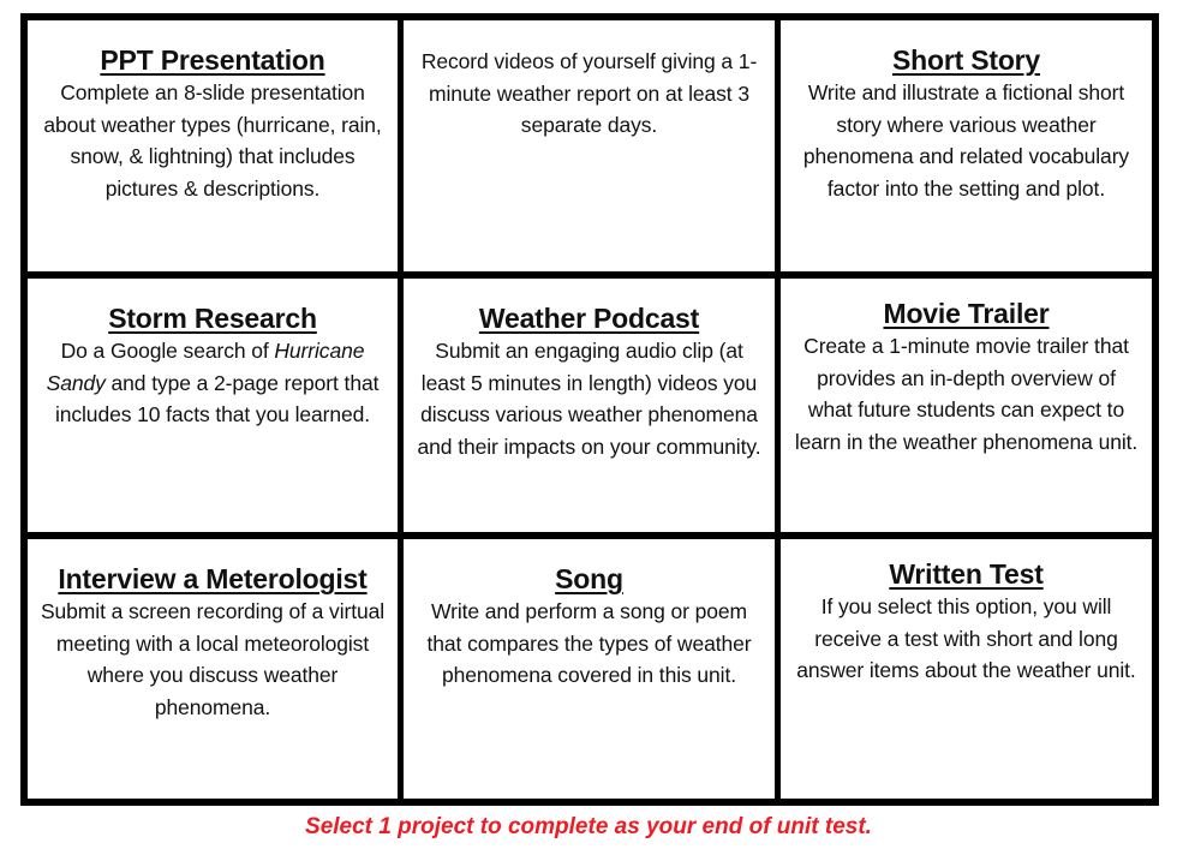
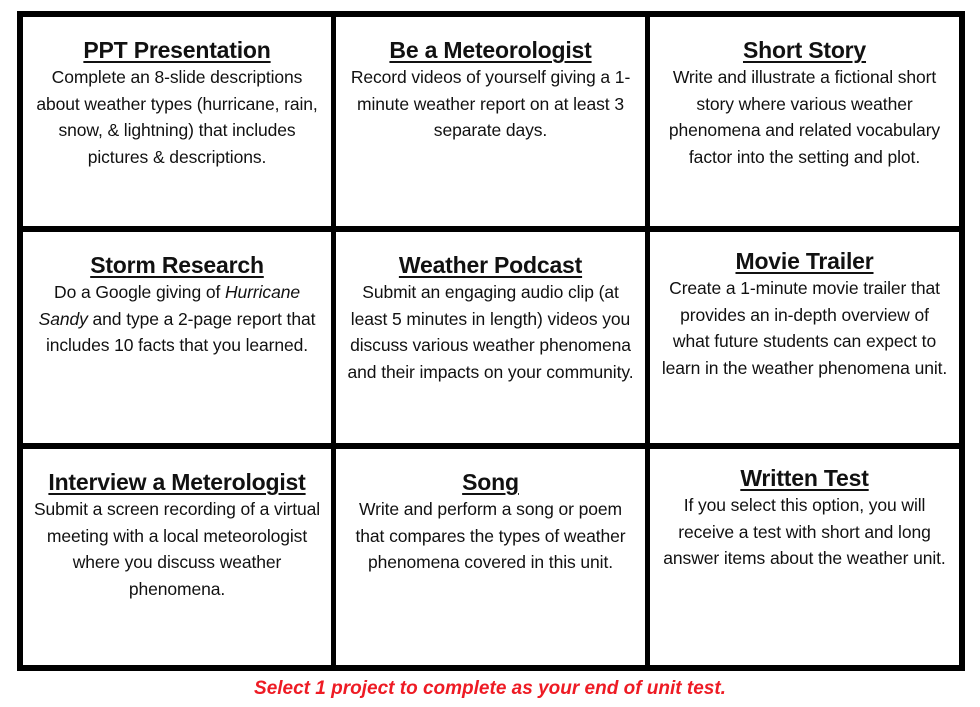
  PPT Presentation
- Complete an 8-slide presentation about weather types (hurricane, rain, snow, & lightning) that includes pictures & descriptions.
+ Complete an 8-slide descriptions about weather types (hurricane, rain, snow, & lightning) that includes pictures & descriptions.
+ Be a Meteorologist
  Record videos of yourself giving a 1-minute weather report on at least 3 separate days.
  Short Story
  Write and illustrate a fictional short story where various weather phenomena and related vocabulary factor into the setting and plot.
  Storm Research
- Do a Google search of Hurricane Sandy and type a 2-page report that includes 10 facts that you learned.
+ Do a Google giving of Hurricane Sandy and type a 2-page report that includes 10 facts that you learned.
  Weather Podcast
  Submit an engaging audio clip (at least 5 minutes in length) videos you discuss various weather phenomena and their impacts on your community.
  Movie Trailer
  Create a 1-minute movie trailer that provides an in-depth overview of what future students can expect to learn in the weather phenomena unit.
  Interview a Meterologist
  Submit a screen recording of a virtual meeting with a local meteorologist where you discuss weather phenomena.
  Song
  Write and perform a song or poem that compares the types of weather phenomena covered in this unit.
  Written Test
  If you select this option, you will receive a test with short and long answer items about the weather unit.
  Select 1 project to complete as your end of unit test.
